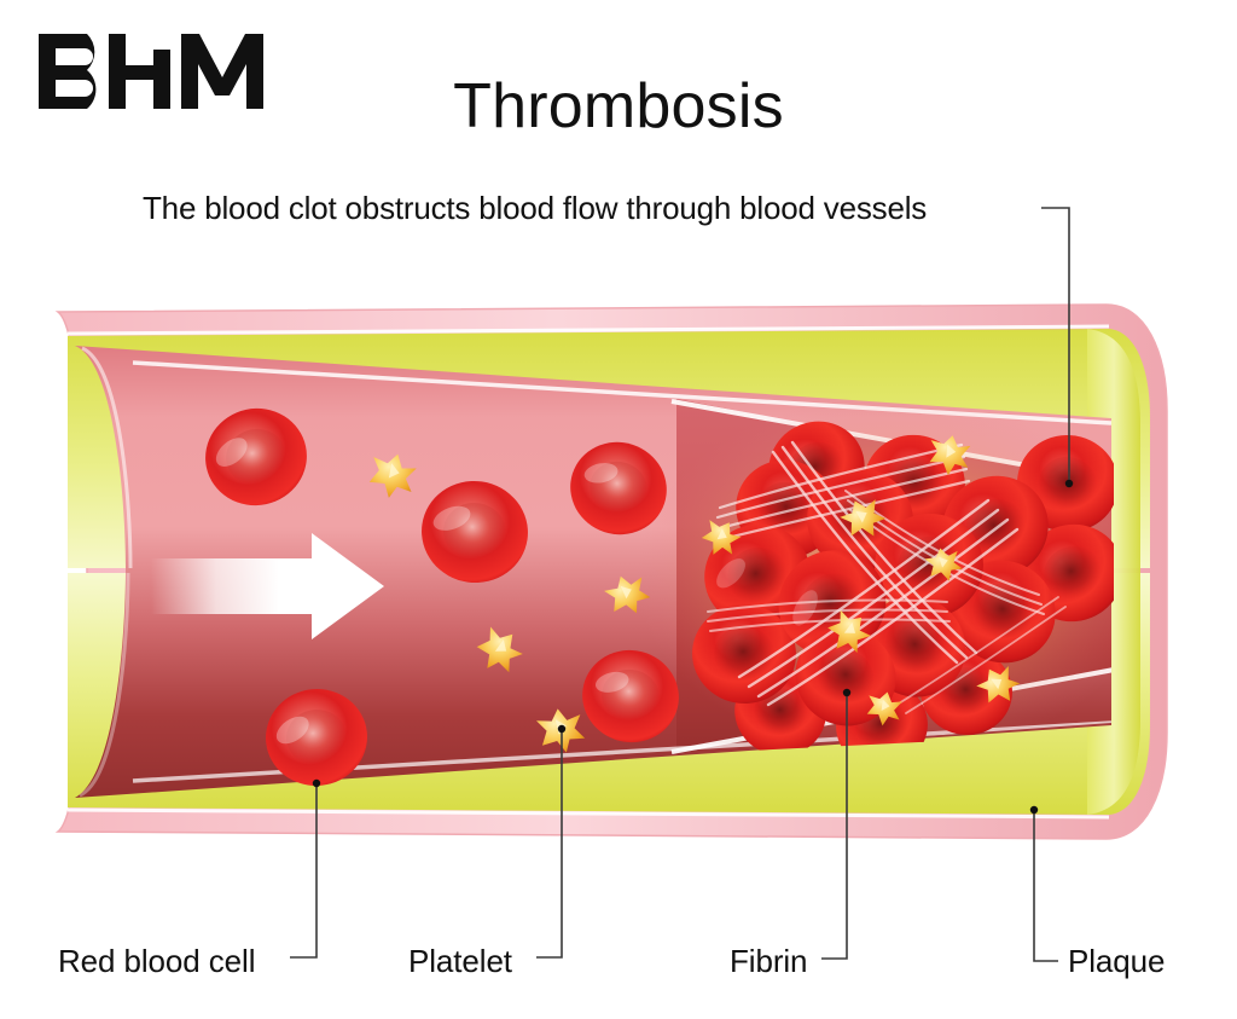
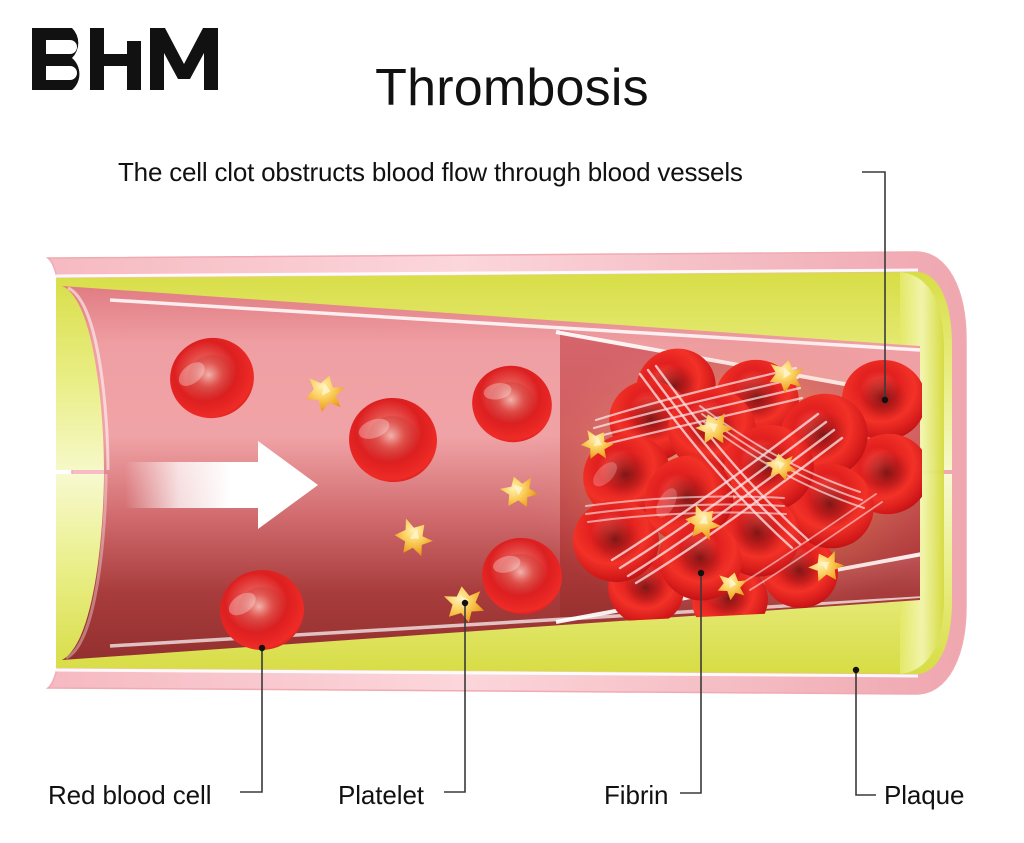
  Thrombosis
- The blood clot obstructs blood flow through blood vessels
+ The cell clot obstructs blood flow through blood vessels
  Red blood cell
  Platelet
  Fibrin
  Plaque
